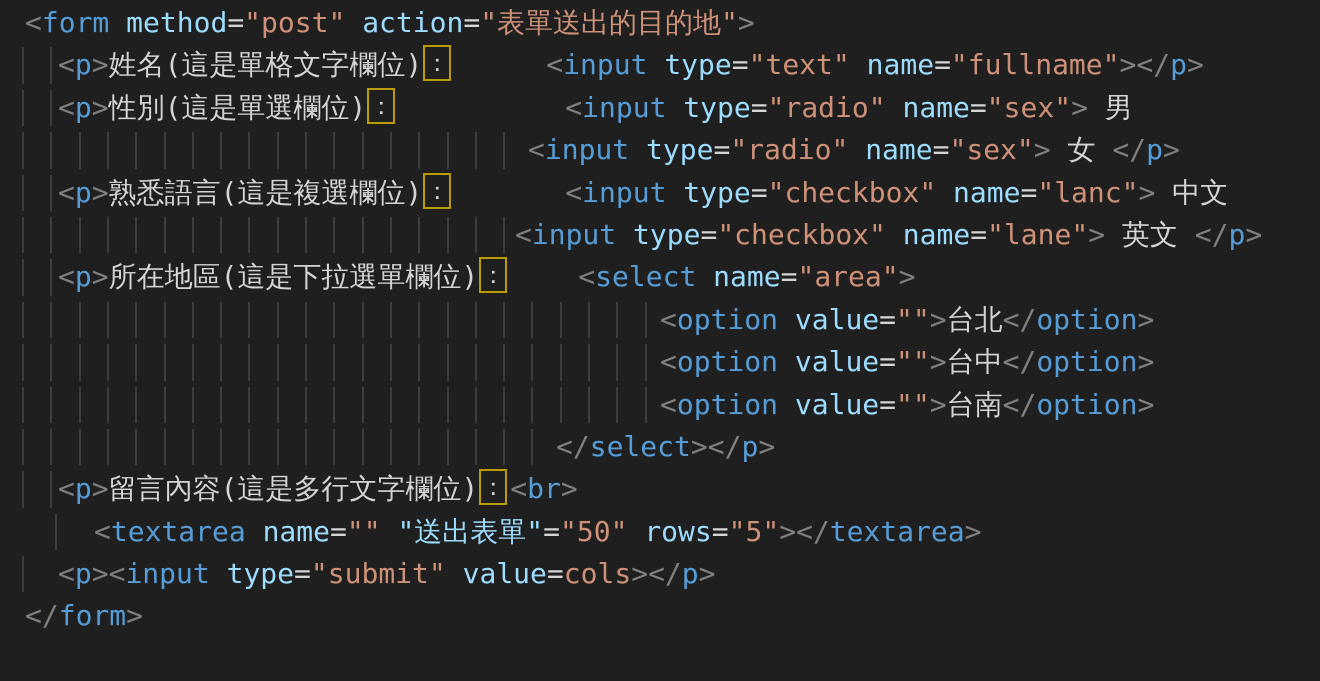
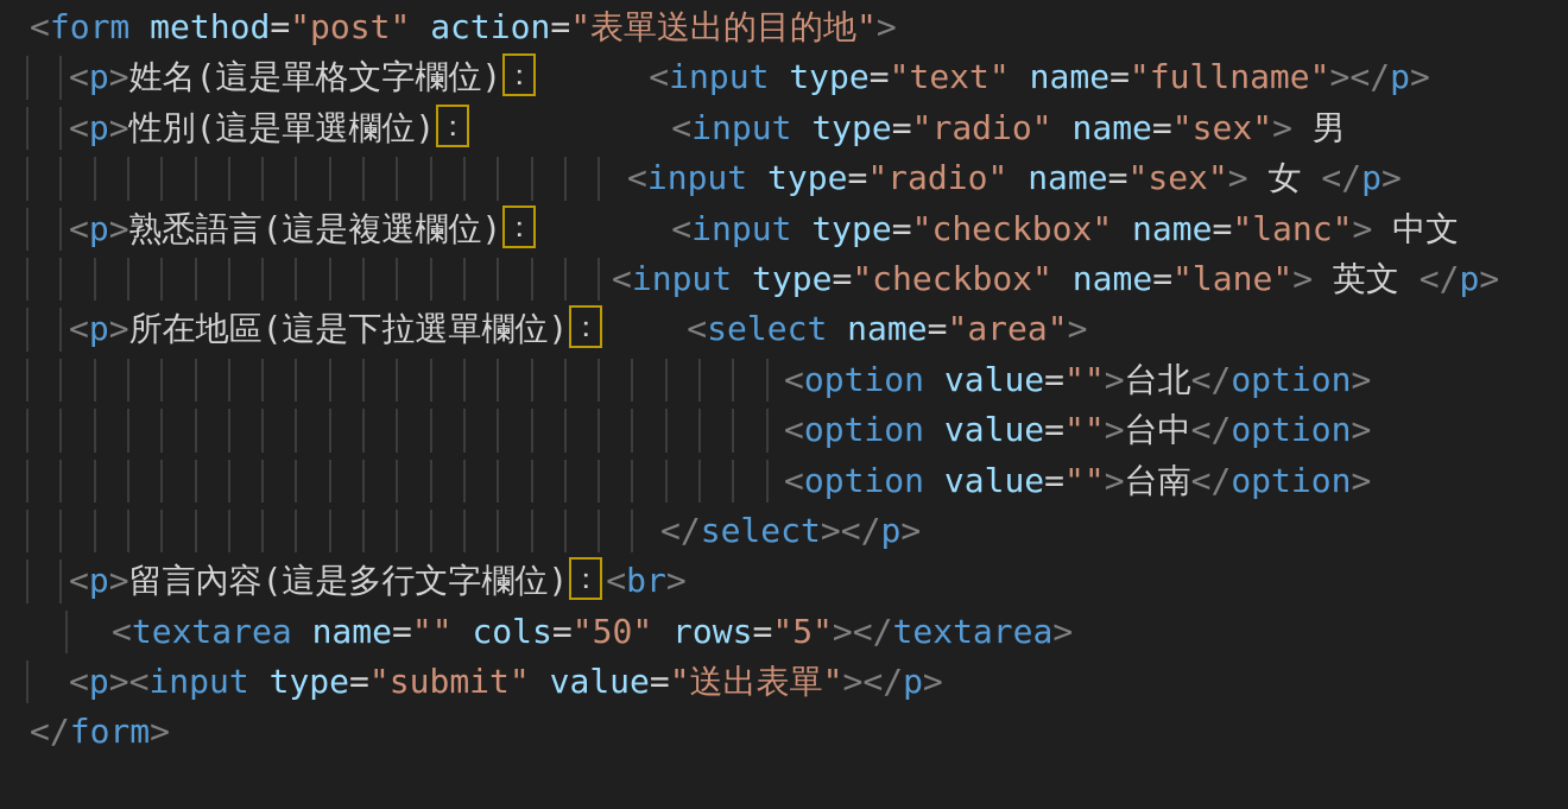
  <form method="post" action="表單送出的目的地">
  <p>姓名(這是單格文字欄位)： <input type="text" name="fullname"></p>
  <p>性別(這是單選欄位)： <input type="radio" name="sex"> 男
  <input type="radio" name="sex"> 女 </p>
  <p>熟悉語言(這是複選欄位)： <input type="checkbox" name="lanc"> 中文
  <input type="checkbox" name="lane"> 英文 </p>
  <p>所在地區(這是下拉選單欄位)： <select name="area">
  <option value="">台北</option>
  <option value="">台中</option>
  <option value="">台南</option>
  </select></p>
  <p>留言內容(這是多行文字欄位)： <br>
- <textarea name="" "送出表單"="50" rows="5"></textarea>
+ <textarea name="" cols="50" rows="5"></textarea>
- <p><input type="submit" value=cols></p>
+ <p><input type="submit" value="送出表單"></p>
  </form>
